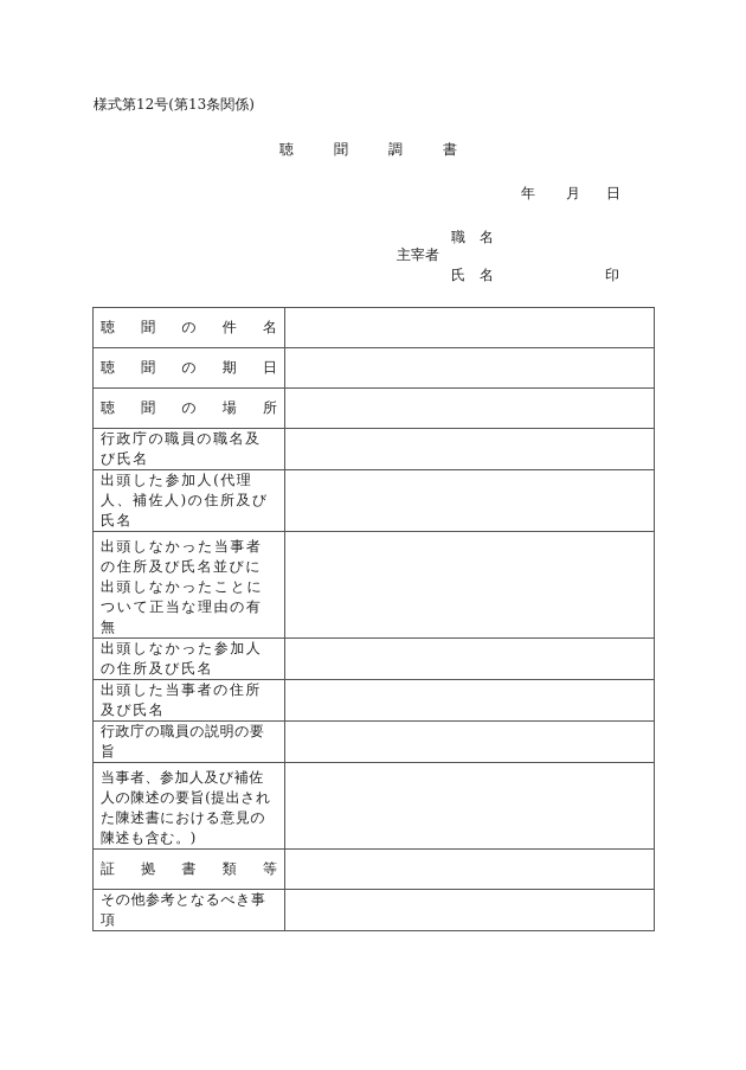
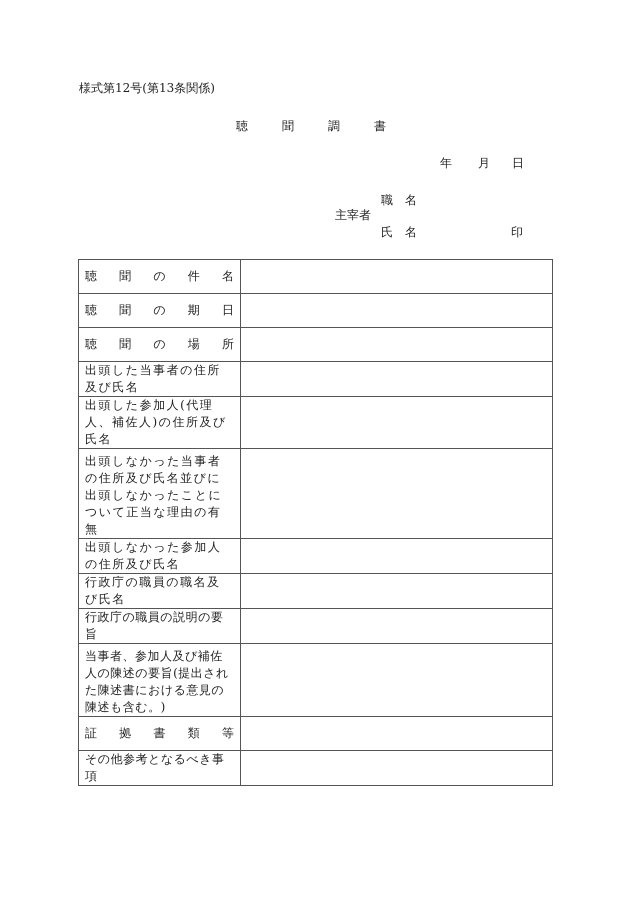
  様式第12号(第13条関係)
  聴
  聞
  調
  書
  年
  月
  日
  職
  名
  主宰者
  氏
  名
  印
  聴 聞 の 件 名
  聴 聞 の 期 日
  聴 聞 の 場 所
- 行政庁の職員の職名及び氏名
+ 出頭した当事者の住所及び氏名
  出頭した参加人(代理人、補佐人)の住所及び氏名
  出頭しなかった当事者の住所及び氏名並びに出頭しなかったことについて正当な理由の有無
  出頭しなかった参加人の住所及び氏名
- 出頭した当事者の住所及び氏名
+ 行政庁の職員の職名及び氏名
  行政庁の職員の説明の要旨
  当事者、参加人及び補佐人の陳述の要旨(提出された陳述書における意見の陳述も含む。)
  証 拠 書 類 等
  その他参考となるべき事項
